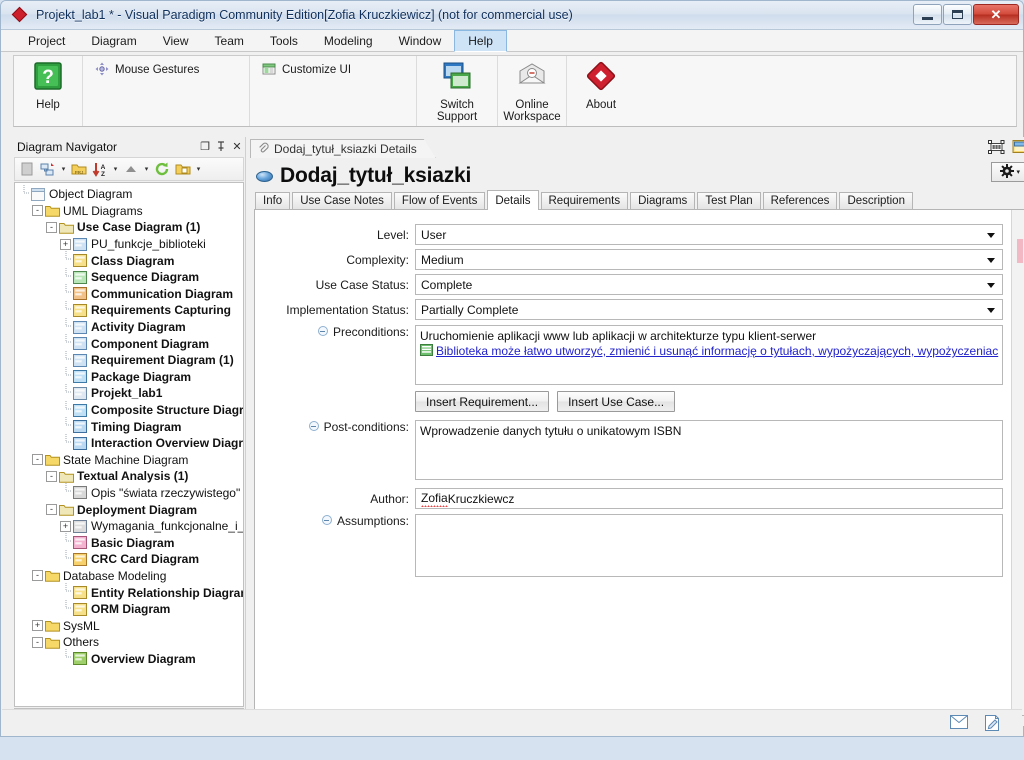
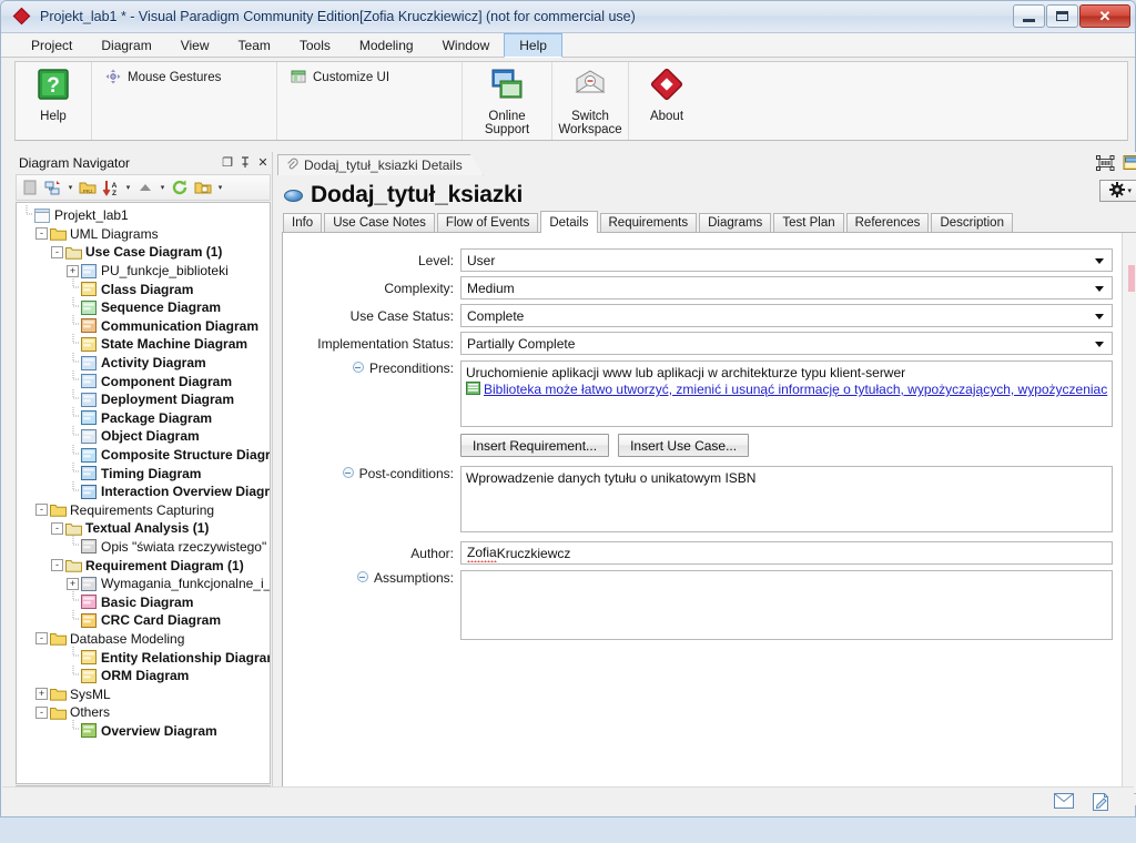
  Projekt_lab1 * - Visual Paradigm Community Edition[Zofia Kruczkiewicz] (not for commercial use)
  ✕
  Project
  Diagram
  View
  Team
  Tools
  Modeling
  Window
  Help
  ?
  Help
  Mouse Gestures
  Customize UI
- Switch
+ Online
  Support
- Online
+ Switch
  Workspace
  About
  Diagram Navigator
  ❐
  ✕
- Object Diagram
+ Projekt_lab1
  -
  UML Diagrams
  -
  Use Case Diagram (1)
  +
  PU_funkcje_biblioteki
  Class Diagram
  Sequence Diagram
  Communication Diagram
- Requirements Capturing
+ State Machine Diagram
  Activity Diagram
  Component Diagram
- Requirement Diagram (1)
+ Deployment Diagram
  Package Diagram
- Projekt_lab1
+ Object Diagram
  Composite Structure Diagr
  Timing Diagram
  Interaction Overview Diagr
  -
- State Machine Diagram
+ Requirements Capturing
  -
  Textual Analysis (1)
  Opis "świata rzeczywistego"
  -
- Deployment Diagram
+ Requirement Diagram (1)
  +
  Wymagania_funkcjonalne_i_
  Basic Diagram
  CRC Card Diagram
  -
  Database Modeling
  Entity Relationship Diagra
  ORM Diagram
  +
  SysML
  -
  Others
  Overview Diagram
  Dodaj_tytuł_ksiazki Details
  Dodaj_tytuł_ksiazki
  Info
  Use Case Notes
  Flow of Events
  Details
  Requirements
  Diagrams
  Test Plan
  References
  Description
  Level:
  User
  Complexity:
  Medium
  Use Case Status:
  Complete
  Implementation Status:
  Partially Complete
  Preconditions:
  Uruchomienie aplikacji www lub aplikacji w architekturze typu klient-serwer
  Biblioteka może łatwo utworzyć, zmienić i usunąć informację o tytułach, wypożyczających, wypożyczeniac
  Insert Requirement...
  Insert Use Case...
  Post-conditions:
  Wprowadzenie danych tytułu o unikatowym ISBN
  Author:
  Zofia
  Kruczkiewcz
  Assumptions:
